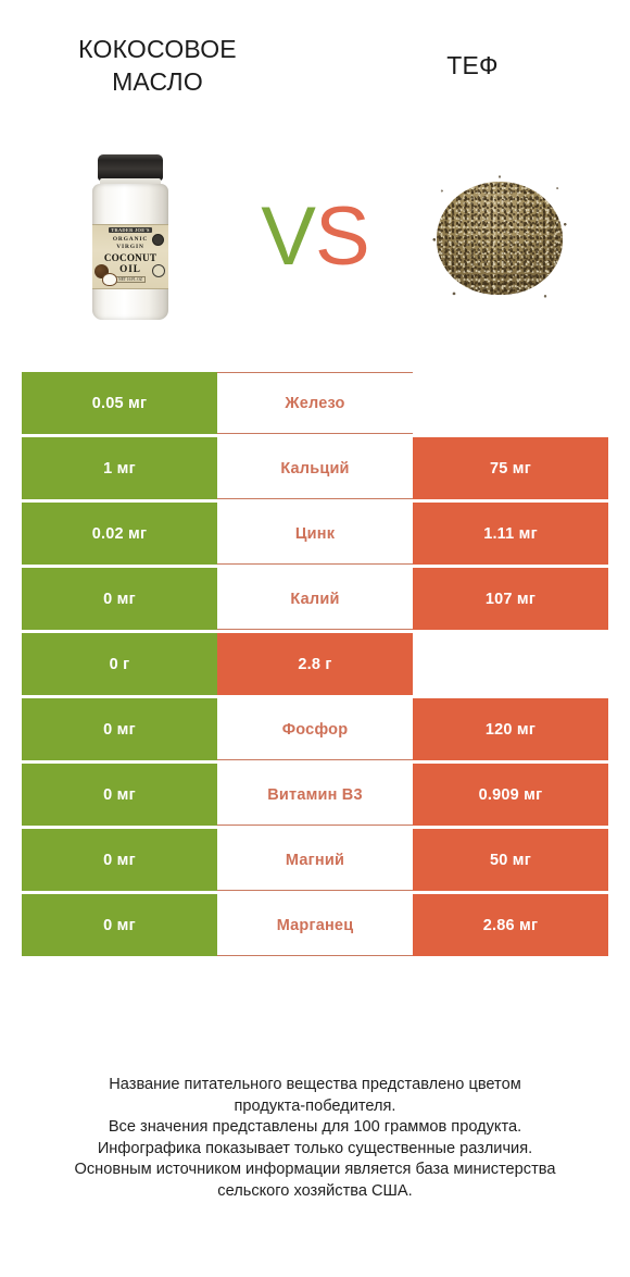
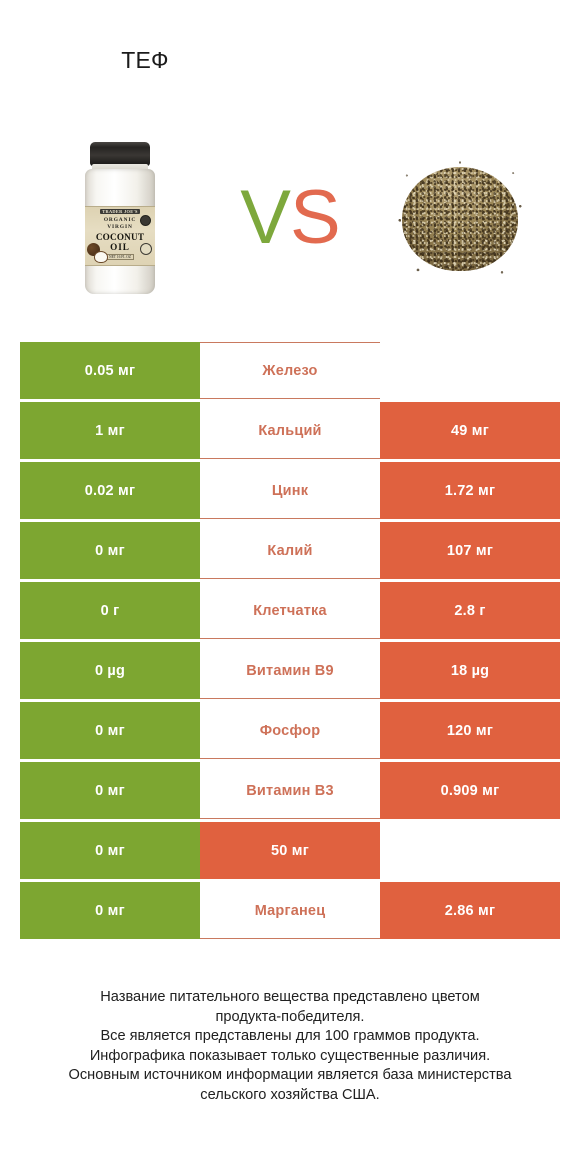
- КОКОСОВОЕ
- МАСЛО
  ТЕФ
  COCONUT
  OIL
  V
  S
  0.05 мг
  Железо
  1 мг
  Кальций
- 75 мг
+ 49 мг
  0.02 мг
  Цинк
- 1.11 мг
+ 1.72 мг
  0 мг
  Калий
  107 мг
  0 г
+ Клетчатка
  2.8 г
+ 0 µg
+ Витамин B9
+ 18 µg
  0 мг
  Фосфор
  120 мг
  0 мг
  Витамин B3
  0.909 мг
  0 мг
- Магний
  50 мг
  0 мг
  Марганец
  2.86 мг
  Название питательного вещества представлено цветом
  продукта-победителя.
- Все значения представлены для 100 граммов продукта.
+ Все является представлены для 100 граммов продукта.
  Инфографика показывает только существенные различия.
  Основным источником информации является база министерства
  сельского хозяйства США.
